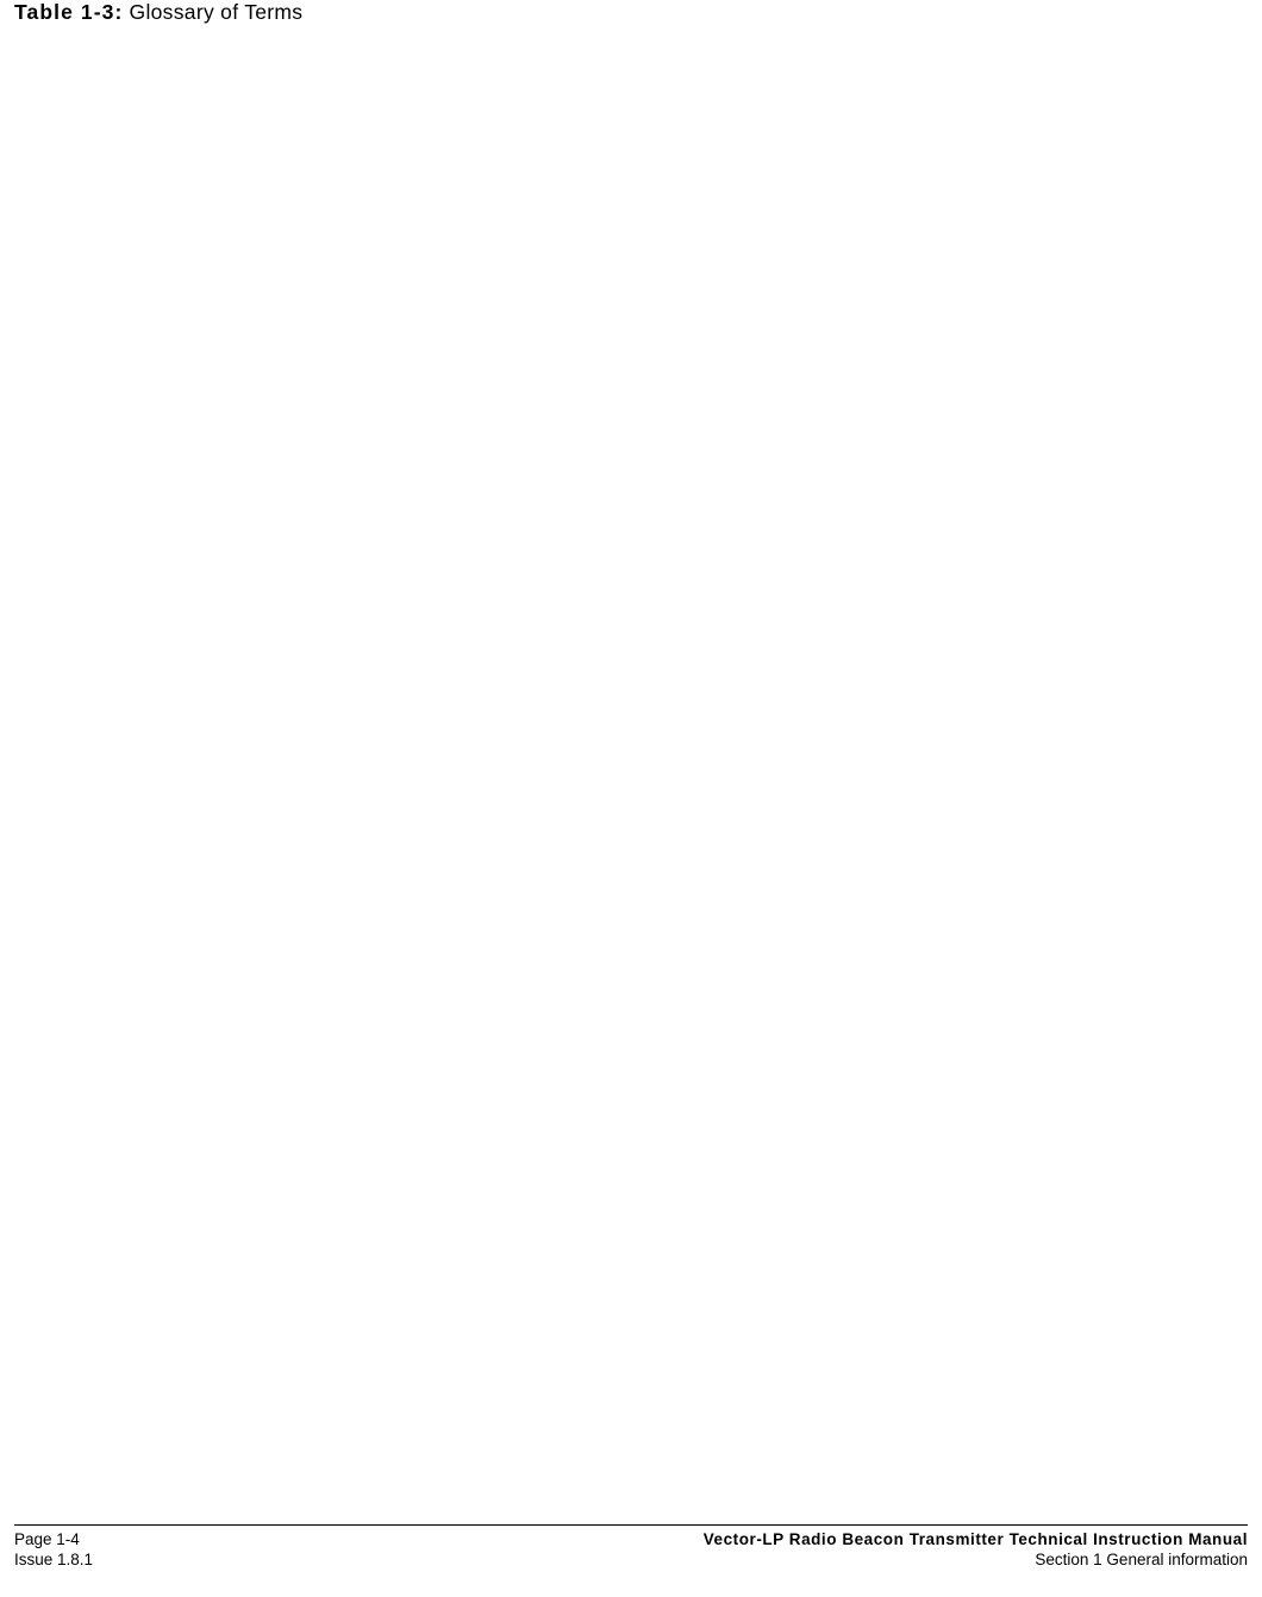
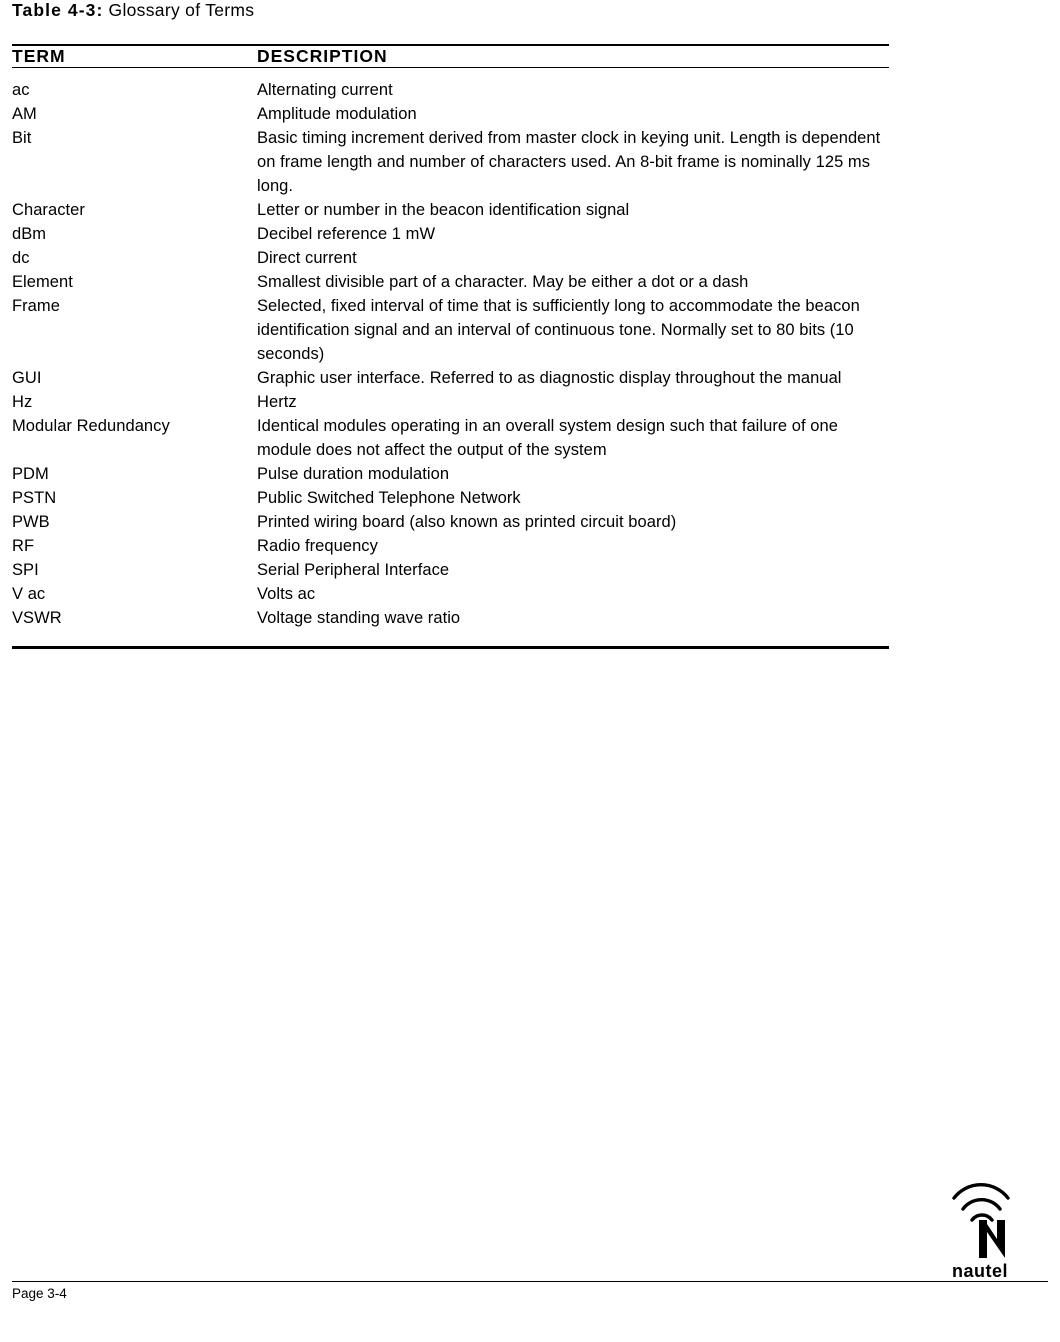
- Table 1-3: Glossary of Terms
+ Table 4-3: Glossary of Terms
+ TERM	DESCRIPTION
+ ac	Alternating current
+ AM	Amplitude modulation
+ Bit	Basic timing increment derived from master clock in keying unit. Length is dependent on frame length and number of characters used. An 8-bit frame is nominally 125 ms long.
+ Character	Letter or number in the beacon identification signal
+ dBm	Decibel reference 1 mW
+ dc	Direct current
+ Element	Smallest divisible part of a character. May be either a dot or a dash
+ Frame	Selected, fixed interval of time that is sufficiently long to accommodate the beacon identification signal and an interval of continuous tone. Normally set to 80 bits (10 seconds)
+ GUI	Graphic user interface. Referred to as diagnostic display throughout the manual
+ Hz	Hertz
+ Modular Redundancy	Identical modules operating in an overall system design such that failure of one module does not affect the output of the system
+ PDM	Pulse duration modulation
+ PSTN	Public Switched Telephone Network
+ PWB	Printed wiring board (also known as printed circuit board)
+ RF	Radio frequency
+ SPI	Serial Peripheral Interface
+ V ac	Volts ac
+ VSWR	Voltage standing wave ratio
+ nautel
- Page 1-4
+ Page 3-4
- Vector-LP Radio Beacon Transmitter Technical Instruction Manual
- Issue 1.8.1
- Section 1 General information
